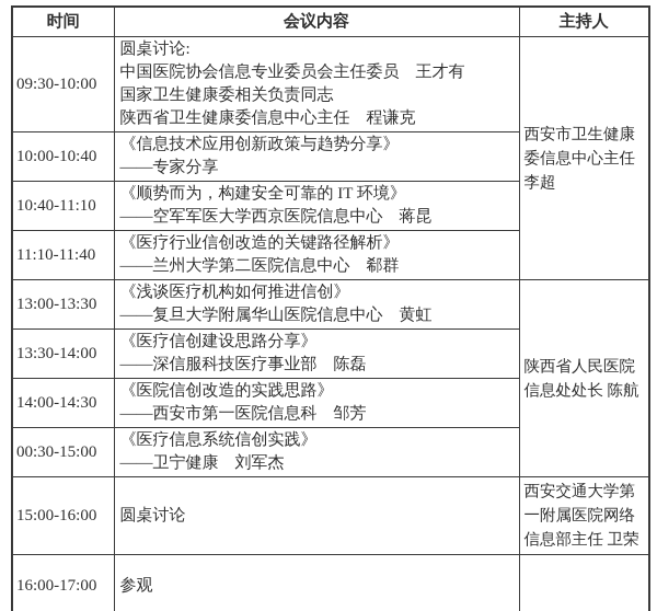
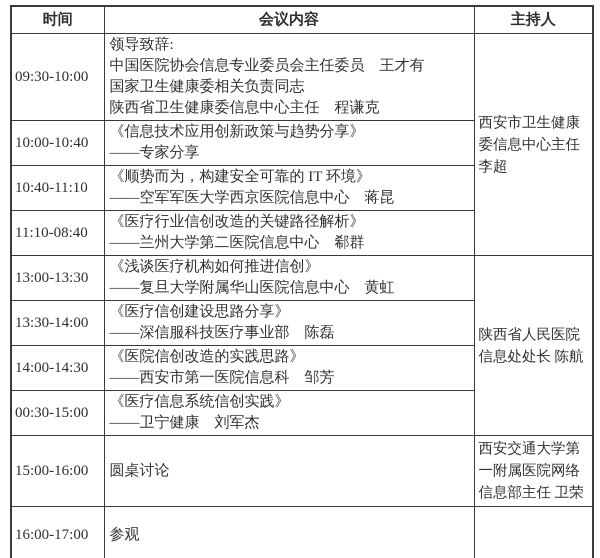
  时间	会议内容	主持人
- 09:30-10:00	圆桌讨论: 中国医院协会信息专业委员会主任委员 王才有 国家卫生健康委相关负责同志 陕西省卫生健康委信息中心主任 程谦克	西安市卫生健康 委信息中心主任 李超
+ 09:30-10:00	领导致辞: 中国医院协会信息专业委员会主任委员 王才有 国家卫生健康委相关负责同志 陕西省卫生健康委信息中心主任 程谦克	西安市卫生健康 委信息中心主任 李超
  10:00-10:40	《信息技术应用创新政策与趋势分享》 ——专家分享
  10:40-11:10	《顺势而为，构建安全可靠的 IT 环境》 ——空军军医大学西京医院信息中心 蒋昆
- 11:10-11:40	《医疗行业信创改造的关键路径解析》 ——兰州大学第二医院信息中心 郗群
+ 11:10-08:40	《医疗行业信创改造的关键路径解析》 ——兰州大学第二医院信息中心 郗群
  13:00-13:30	《浅谈医疗机构如何推进信创》 ——复旦大学附属华山医院信息中心 黄虹	陕西省人民医院 信息处处长 陈航
  13:30-14:00	《医疗信创建设思路分享》 ——深信服科技医疗事业部 陈磊
  14:00-14:30	《医院信创改造的实践思路》 ——西安市第一医院信息科 邹芳
  00:30-15:00	《医疗信息系统信创实践》 ——卫宁健康 刘军杰
  15:00-16:00	圆桌讨论	西安交通大学第 一附属医院网络 信息部主任 卫荣
  16:00-17:00	参观
